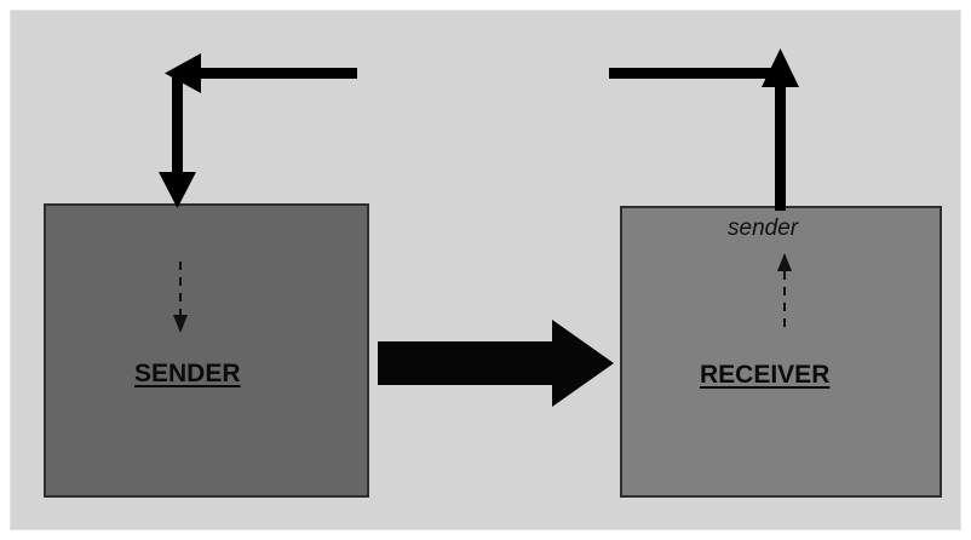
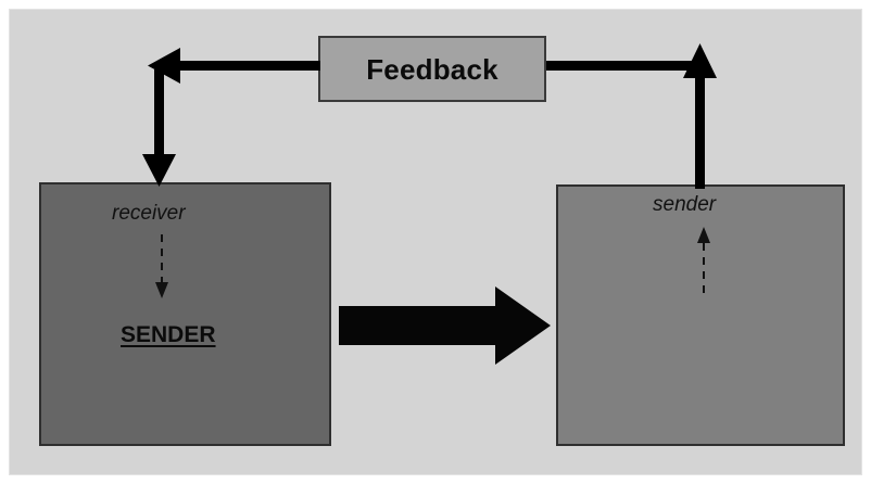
+ Feedback
+ receiver
  SENDER
  sender
- RECEIVER
